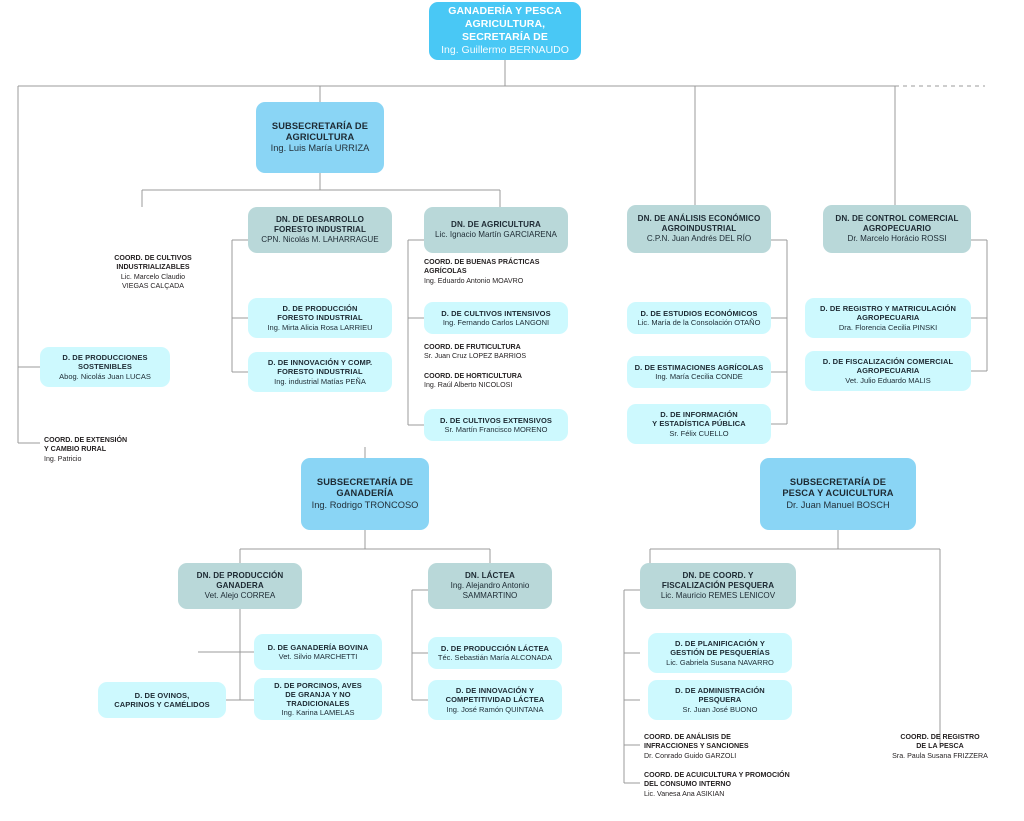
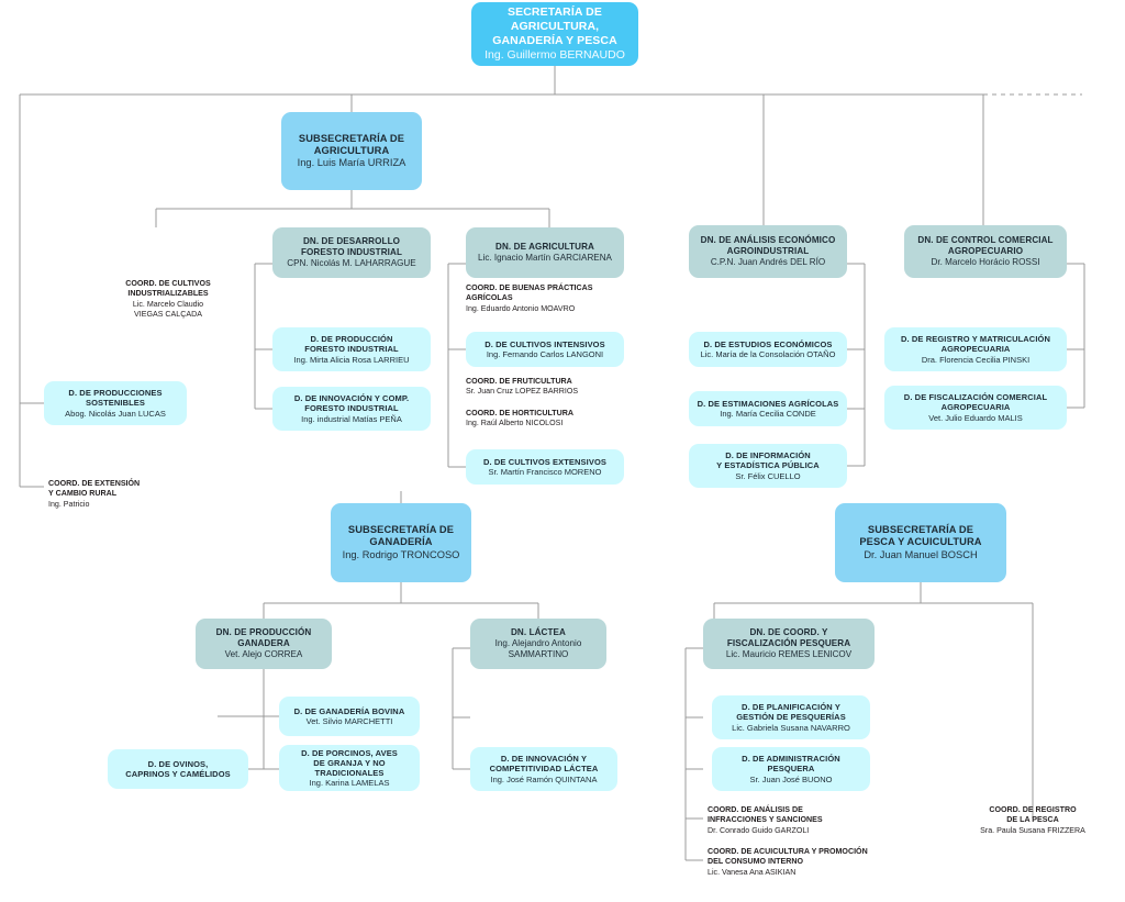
- GANADERÍA Y PESCA
+ SECRETARÍA DE
  AGRICULTURA,
- SECRETARÍA DE
+ GANADERÍA Y PESCA
  Ing. Guillermo BERNAUDO
  SUBSECRETARÍA DE
  AGRICULTURA
  Ing. Luis María URRIZA
  SUBSECRETARÍA DE
  GANADERÍA
  Ing. Rodrigo TRONCOSO
  SUBSECRETARÍA DE
  PESCA Y ACUICULTURA
  Dr. Juan Manuel BOSCH
  DN. DE DESARROLLO
  FORESTO INDUSTRIAL
  CPN. Nicolás M. LAHARRAGUE
  DN. DE AGRICULTURA
  Lic. Ignacio Martín GARCIARENA
  DN. DE ANÁLISIS ECONÓMICO
  AGROINDUSTRIAL
  C.P.N. Juan Andrés DEL RÍO
  DN. DE CONTROL COMERCIAL
  AGROPECUARIO
  Dr. Marcelo Horácio ROSSI
  D. DE PRODUCCIÓN
  FORESTO INDUSTRIAL
  Ing. Mirta Alicia Rosa LARRIEU
  D. DE INNOVACIÓN Y COMP.
  FORESTO INDUSTRIAL
  Ing. industrial Matías PEÑA
  COORD. DE CULTIVOS
  INDUSTRIALIZABLES
  Lic. Marcelo Claudio
  VIEGAS CALÇADA
  D. DE PRODUCCIONES
  SOSTENIBLES
  Abog. Nicolás Juan LUCAS
  COORD. DE EXTENSIÓN
  Y CAMBIO RURAL
  Ing. Patricio
  COORD. DE BUENAS PRÁCTICAS
  AGRÍCOLAS
  Ing. Eduardo Antonio MOAVRO
  D. DE CULTIVOS INTENSIVOS
  Ing. Fernando Carlos LANGONI
  COORD. DE FRUTICULTURA
  Sr. Juan Cruz LOPEZ BARRIOS
  COORD. DE HORTICULTURA
  Ing. Raúl Alberto NICOLOSI
  D. DE CULTIVOS EXTENSIVOS
  Sr. Martín Francisco MORENO
  D. DE ESTUDIOS ECONÓMICOS
  Lic. María de la Consolación OTAÑO
  D. DE ESTIMACIONES AGRÍCOLAS
  Ing. María Cecilia CONDE
  D. DE INFORMACIÓN
  Y ESTADÍSTICA PÚBLICA
  Sr. Félix CUELLO
  D. DE REGISTRO Y MATRICULACIÓN
  AGROPECUARIA
  Dra. Florencia Cecilia PINSKI
  D. DE FISCALIZACIÓN COMERCIAL
  AGROPECUARIA
  Vet. Julio Eduardo MALIS
  DN. DE PRODUCCIÓN
  GANADERA
  Vet. Alejo CORREA
  DN. LÁCTEA
  Ing. Alejandro Antonio SAMMARTINO
  D. DE GANADERÍA BOVINA
  Vet. Silvio MARCHETTI
  D. DE OVINOS,
  CAPRINOS Y CAMÉLIDOS
  D. DE PORCINOS, AVES
  DE GRANJA Y NO TRADICIONALES
  Ing. Karina LAMELAS
- D. DE PRODUCCIÓN LÁCTEA
- Téc. Sebastián María ALCONADA
  D. DE INNOVACIÓN Y
  COMPETITIVIDAD LÁCTEA
  Ing. José Ramón QUINTANA
  DN. DE COORD. Y
  FISCALIZACIÓN PESQUERA
  Lic. Mauricio REMES LENICOV
  D. DE PLANIFICACIÓN Y
  GESTIÓN DE PESQUERÍAS
  Lic. Gabriela Susana NAVARRO
  D. DE ADMINISTRACIÓN
  PESQUERA
  Sr. Juan José BUONO
  COORD. DE ANÁLISIS DE
  INFRACCIONES Y SANCIONES
  Dr. Conrado Guido GARZOLI
  COORD. DE ACUICULTURA Y PROMOCIÓN
  DEL CONSUMO INTERNO
  Lic. Vanesa Ana ASIKIAN
  COORD. DE REGISTRO
  DE LA PESCA
  Sra. Paula Susana FRIZZERA
